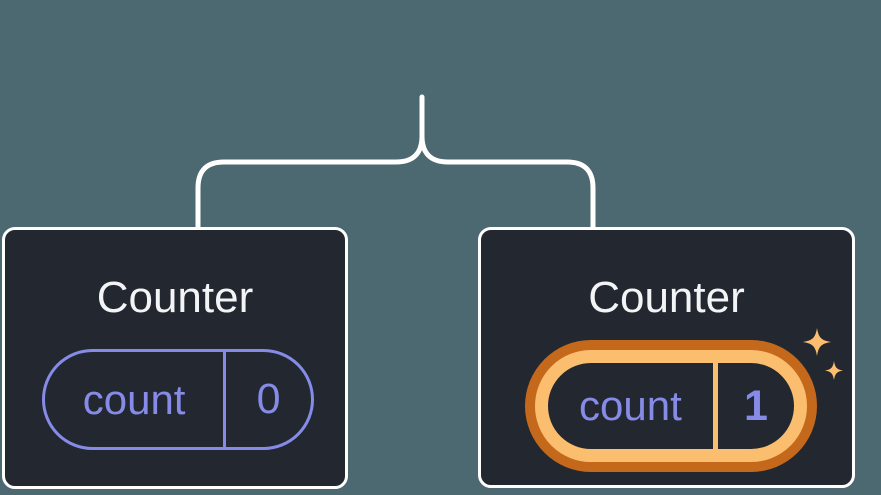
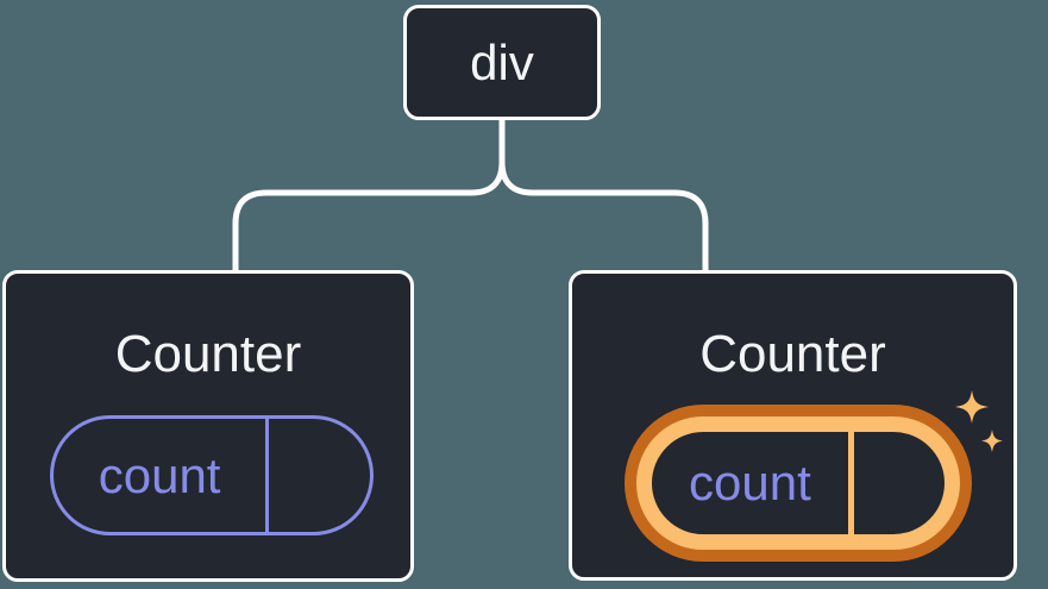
+ div
  Counter
  count
- 0
  Counter
  count
- 1
